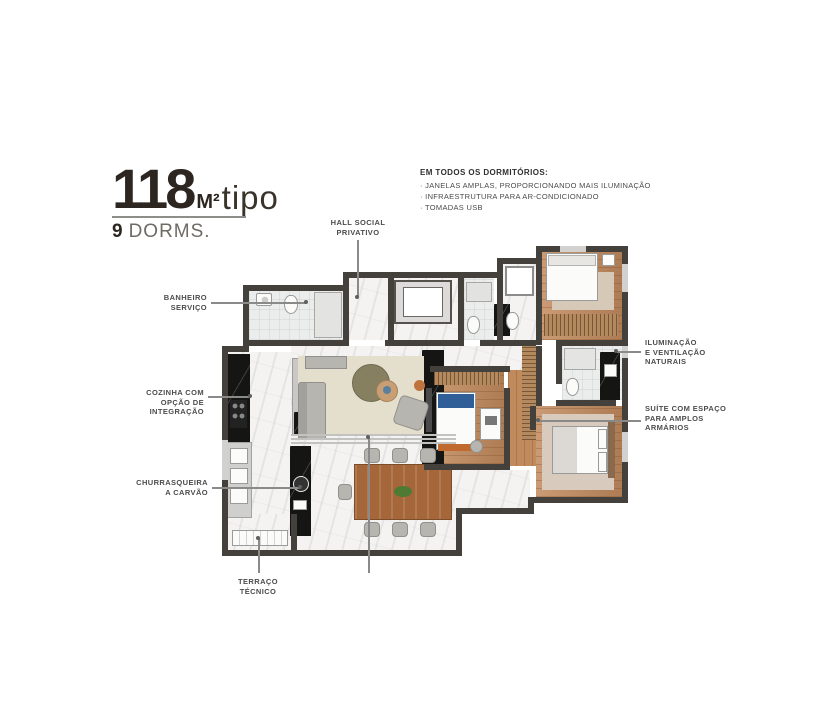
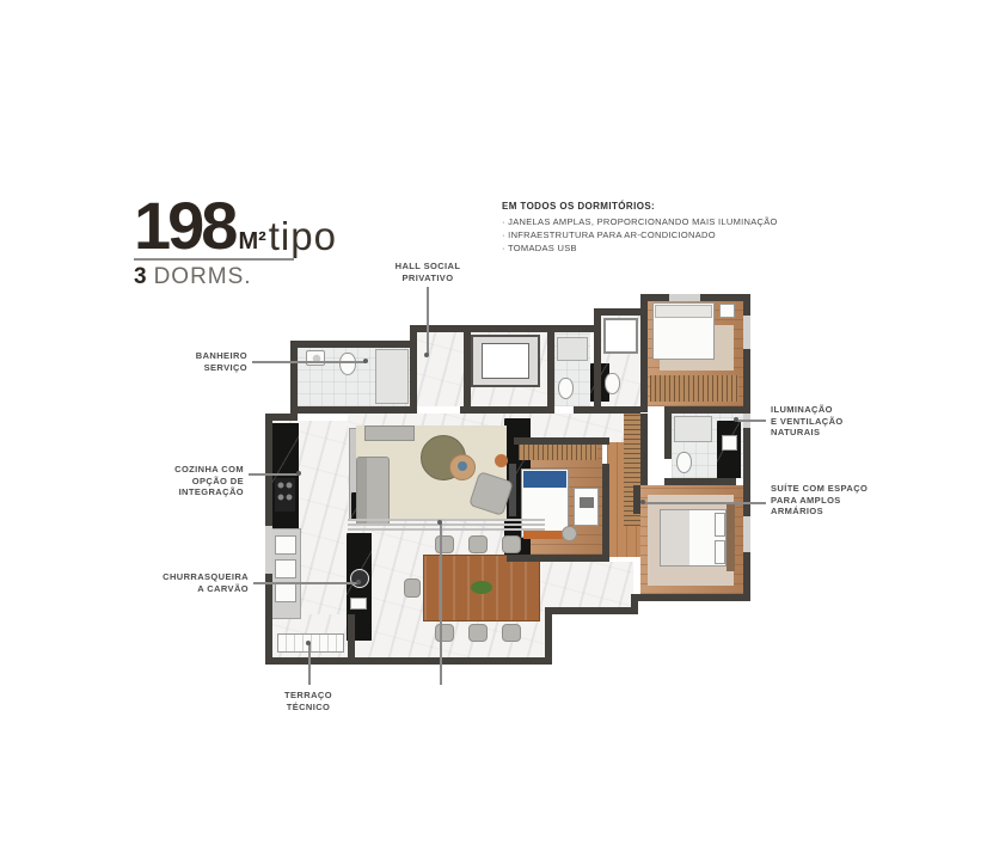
- 118
+ 198
  M²
  tipo
- 9 DORMS.
+ 3 DORMS.
  EM TODOS OS DORMITÓRIOS:
  · JANELAS AMPLAS, PROPORCIONANDO MAIS ILUMINAÇÃO
  · INFRAESTRUTURA PARA AR-CONDICIONADO
  · TOMADAS USB
  HALL SOCIAL
  PRIVATIVO
  BANHEIRO
  SERVIÇO
  COZINHA COM
  OPÇÃO DE
  INTEGRAÇÃO
  CHURRASQUEIRA
  A CARVÃO
  TERRAÇO
  TÉCNICO
  ILUMINAÇÃO
  E VENTILAÇÃO
  NATURAIS
  SUÍTE COM ESPAÇO
  PARA AMPLOS
  ARMÁRIOS
